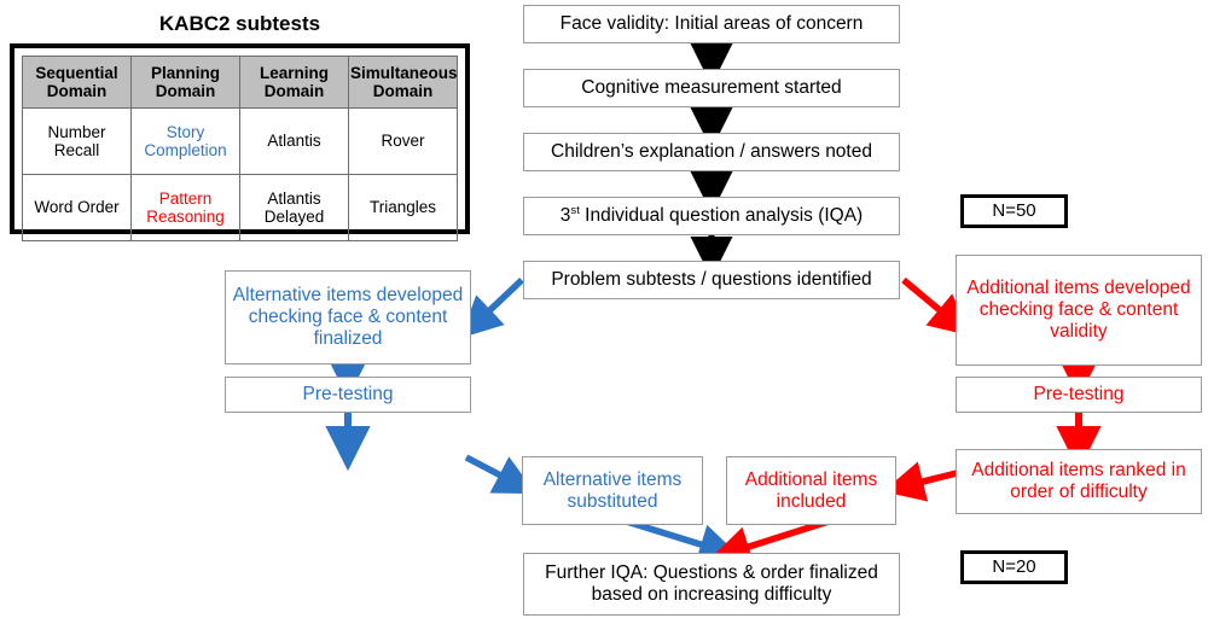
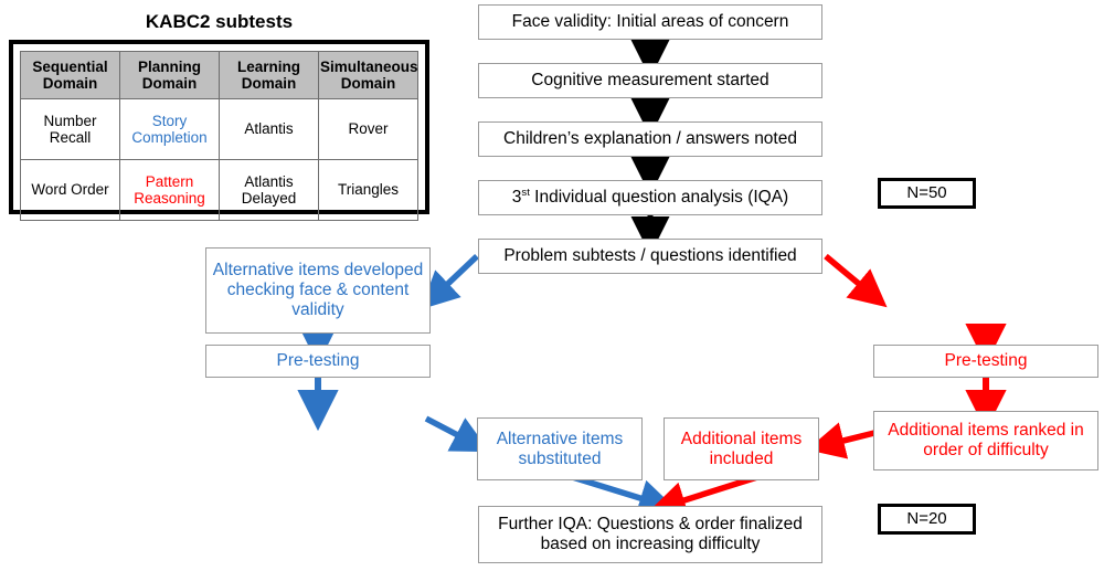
  KABC2 subtests
  Sequential Domain	Planning Domain	Learning Domain	Simultaneous Domain
  Number Recall	Story Completion	Atlantis	Rover
  Word Order	Pattern Reasoning	Atlantis Delayed	Triangles
  Face validity: Initial areas of concern
  Cognitive measurement started
  Children’s explanation / answers noted
  3st Individual question analysis (IQA)
  Problem subtests / questions identified
  N=50
  N=20
- Alternative items developed checking face & content finalized
+ Alternative items developed checking face & content validity
  Pre-testing
  Alternative items substituted
- Additional items developed checking face & content validity
  Pre-testing
  Additional items ranked in order of difficulty
  Additional items included
  Further IQA: Questions & order finalized based on increasing difficulty
